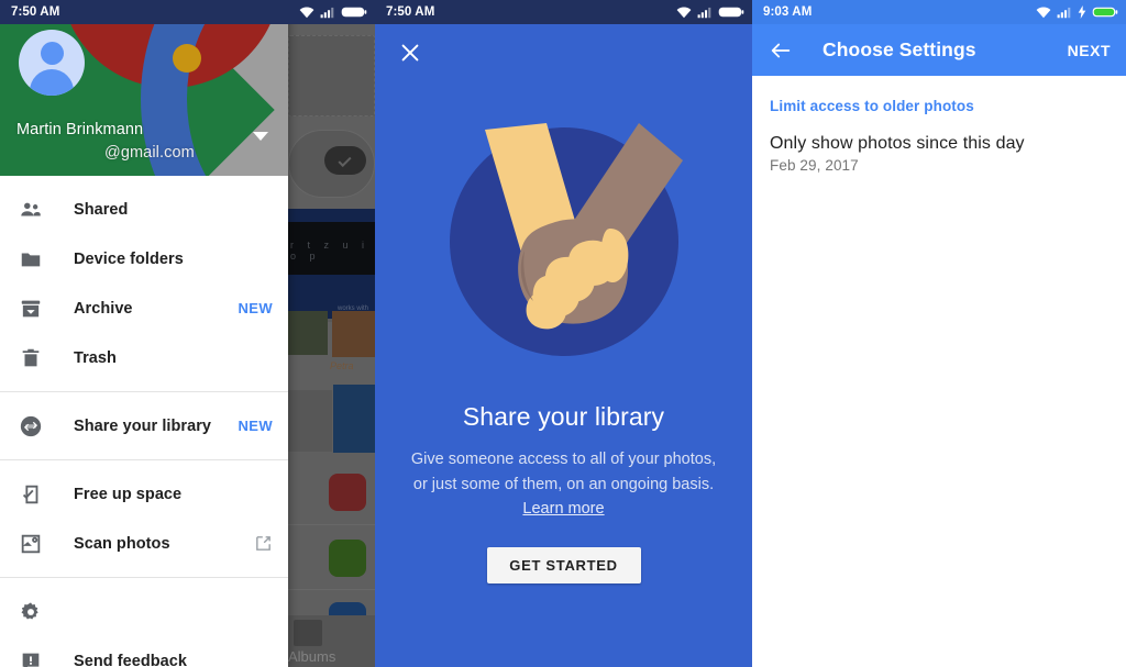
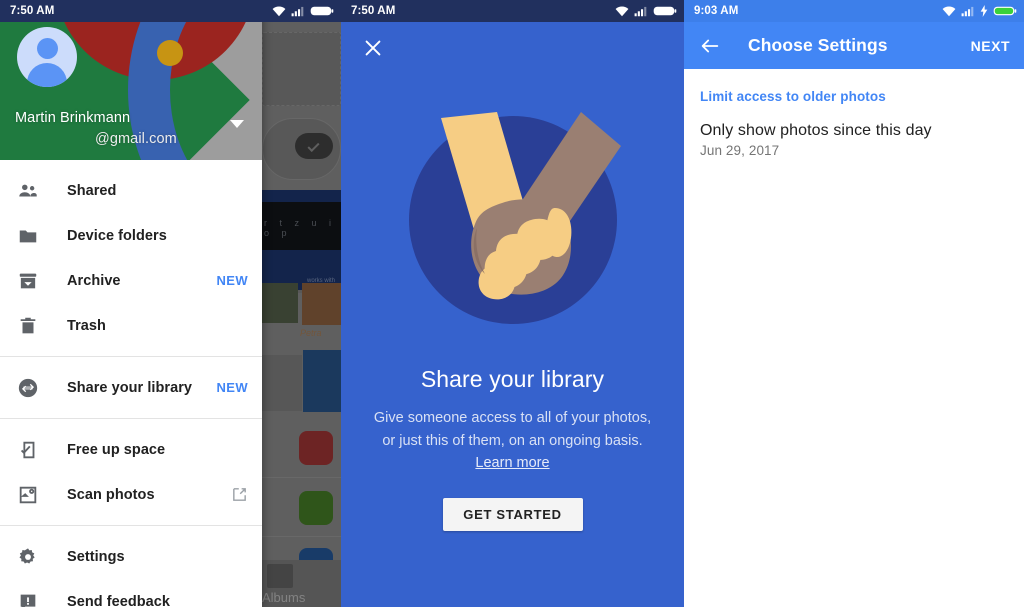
  r t z u i o p
  Petra
  Albums
  Martin Brinkmann
  @gmail.com
  Shared
  Device folders
  Archive
  NEW
  Trash
  Share your library
  NEW
  Free up space
  Scan photos
+ Settings
  Send feedback
  7:50 AM
  Share your library
  Give someone access to all of your photos,
- or just some of them, on an ongoing basis.
+ or just this of them, on an ongoing basis.
  Learn more
  GET STARTED
  7:50 AM
  Choose Settings
  NEXT
  Limit access to older photos
  Only show photos since this day
- Feb 29, 2017
+ Jun 29, 2017
  9:03 AM
